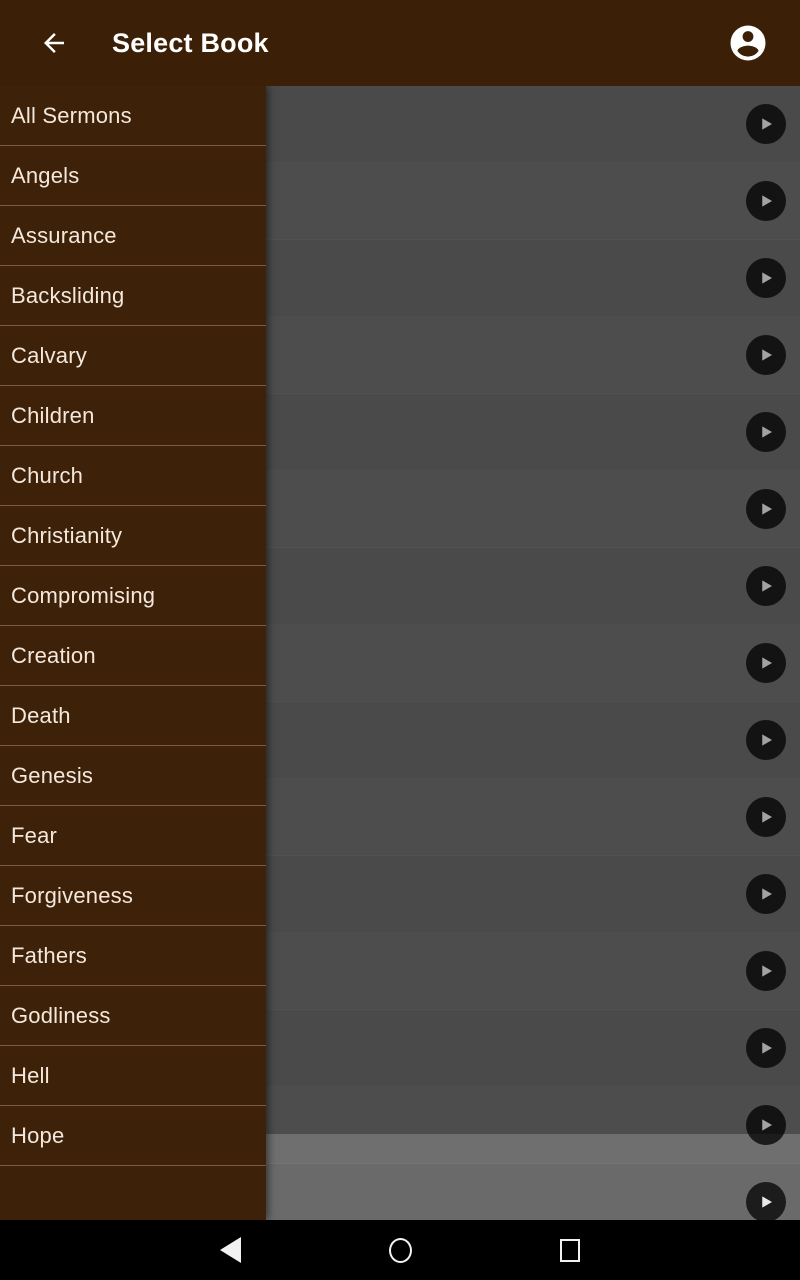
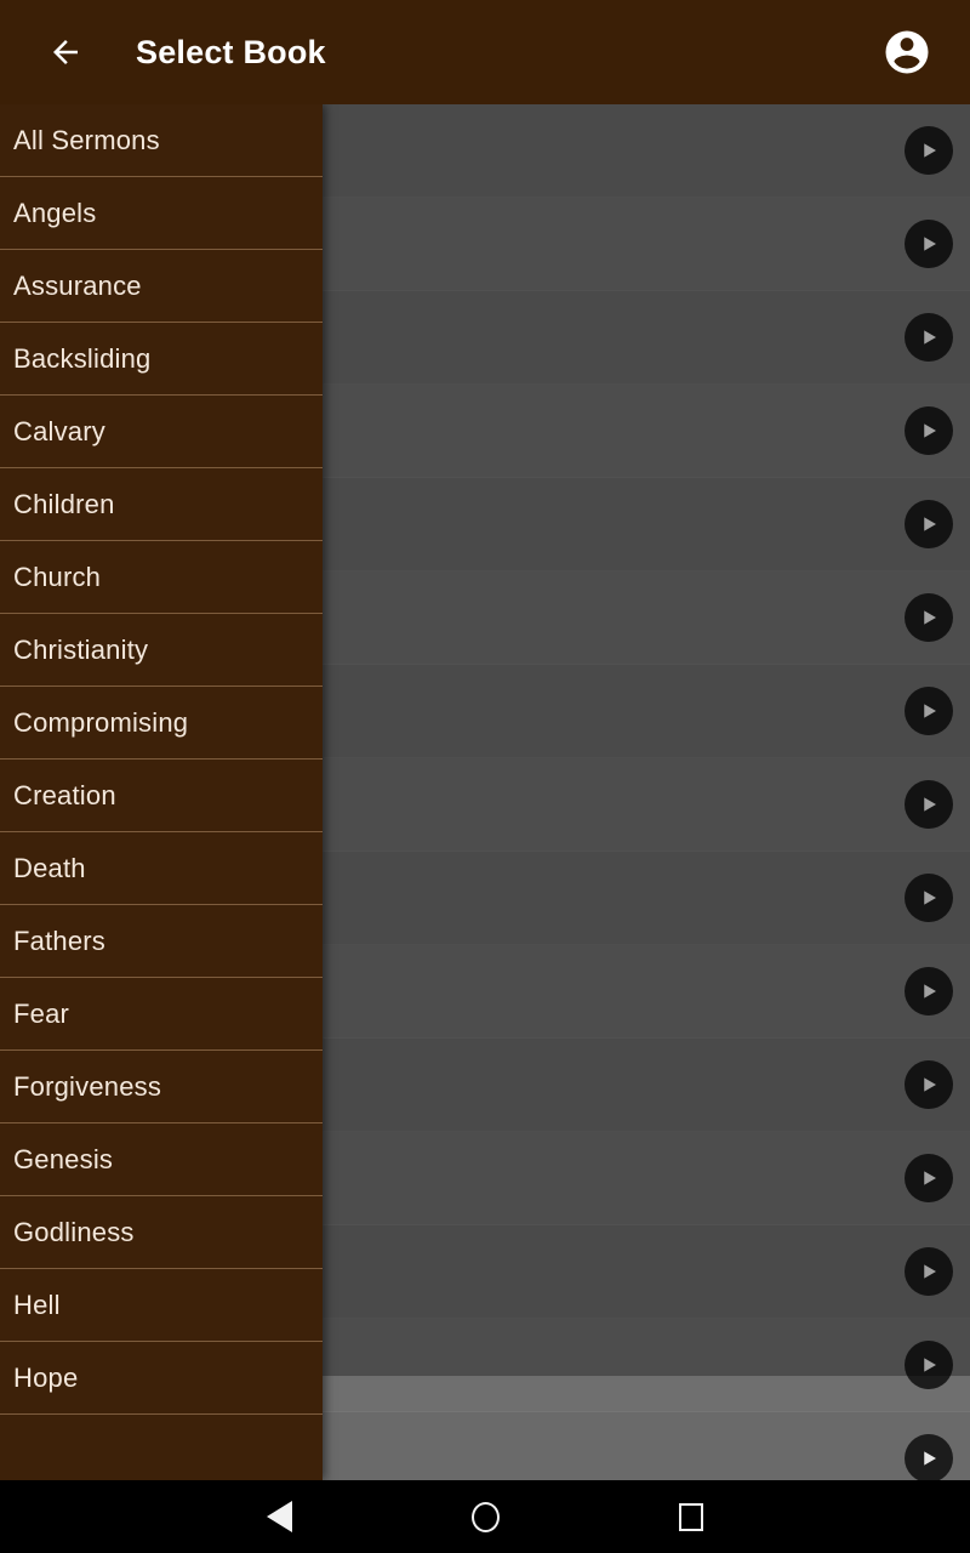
  Select Book
  All Sermons
  Angels
  Assurance
  Backsliding
  Calvary
  Children
  Church
  Christianity
  Compromising
  Creation
  Death
- Genesis
+ Fathers
  Fear
  Forgiveness
- Fathers
+ Genesis
  Godliness
  Hell
  Hope
